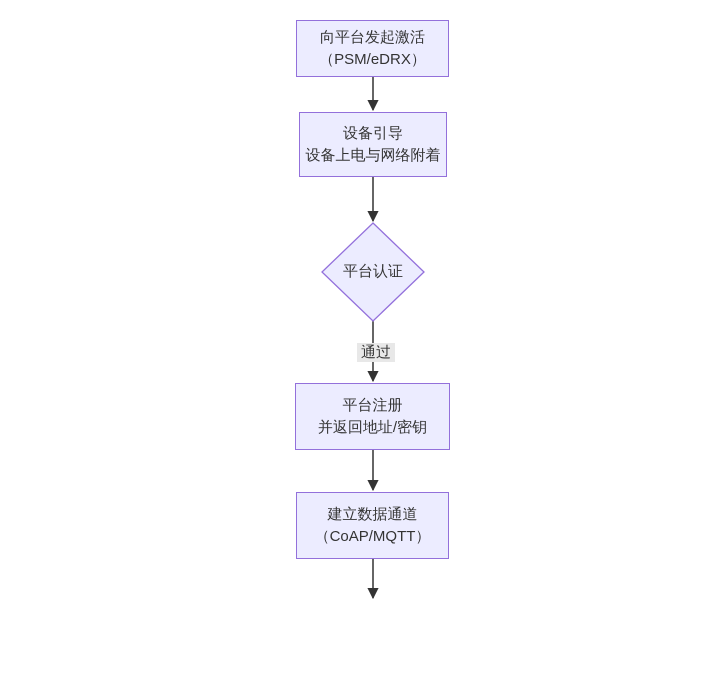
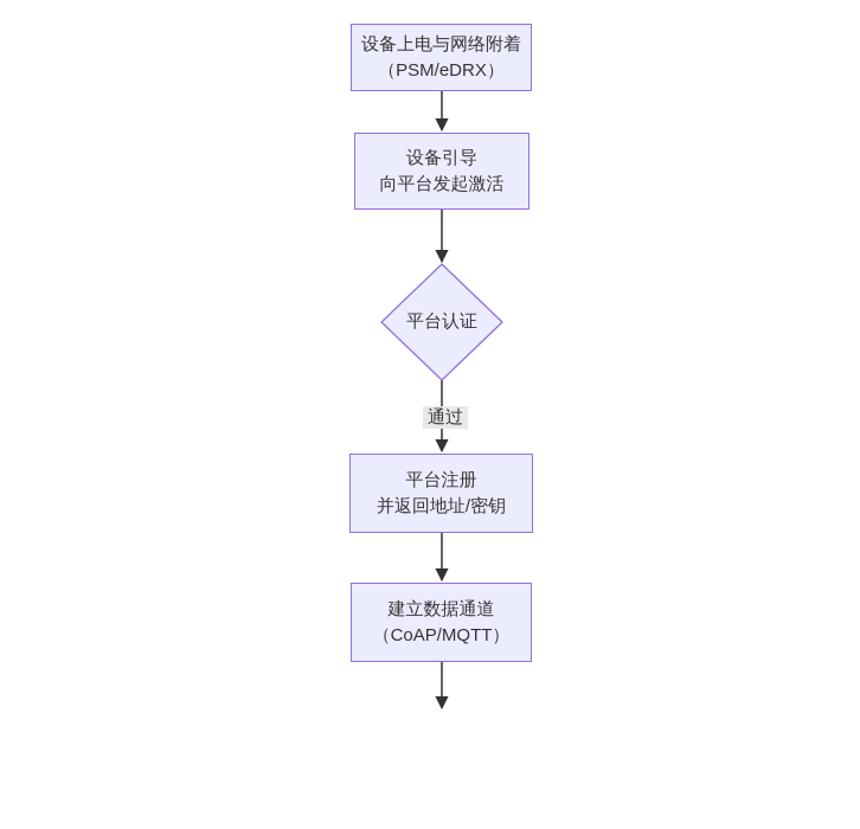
- 向平台发起激活
+ 设备上电与网络附着
  （PSM/eDRX）
  设备引导
- 设备上电与网络附着
+ 向平台发起激活
  平台认证
  通过
  平台注册
  并返回地址/密钥
  建立数据通道
  （CoAP/MQTT）
